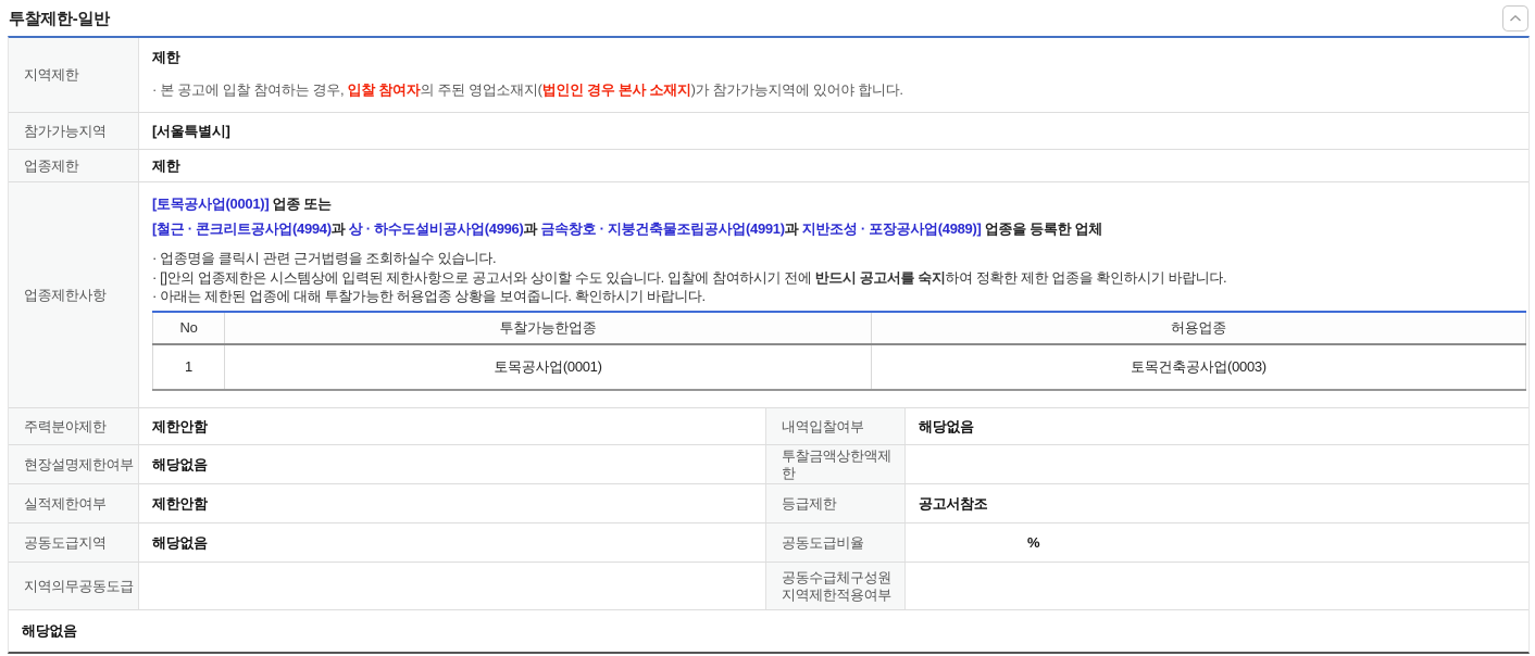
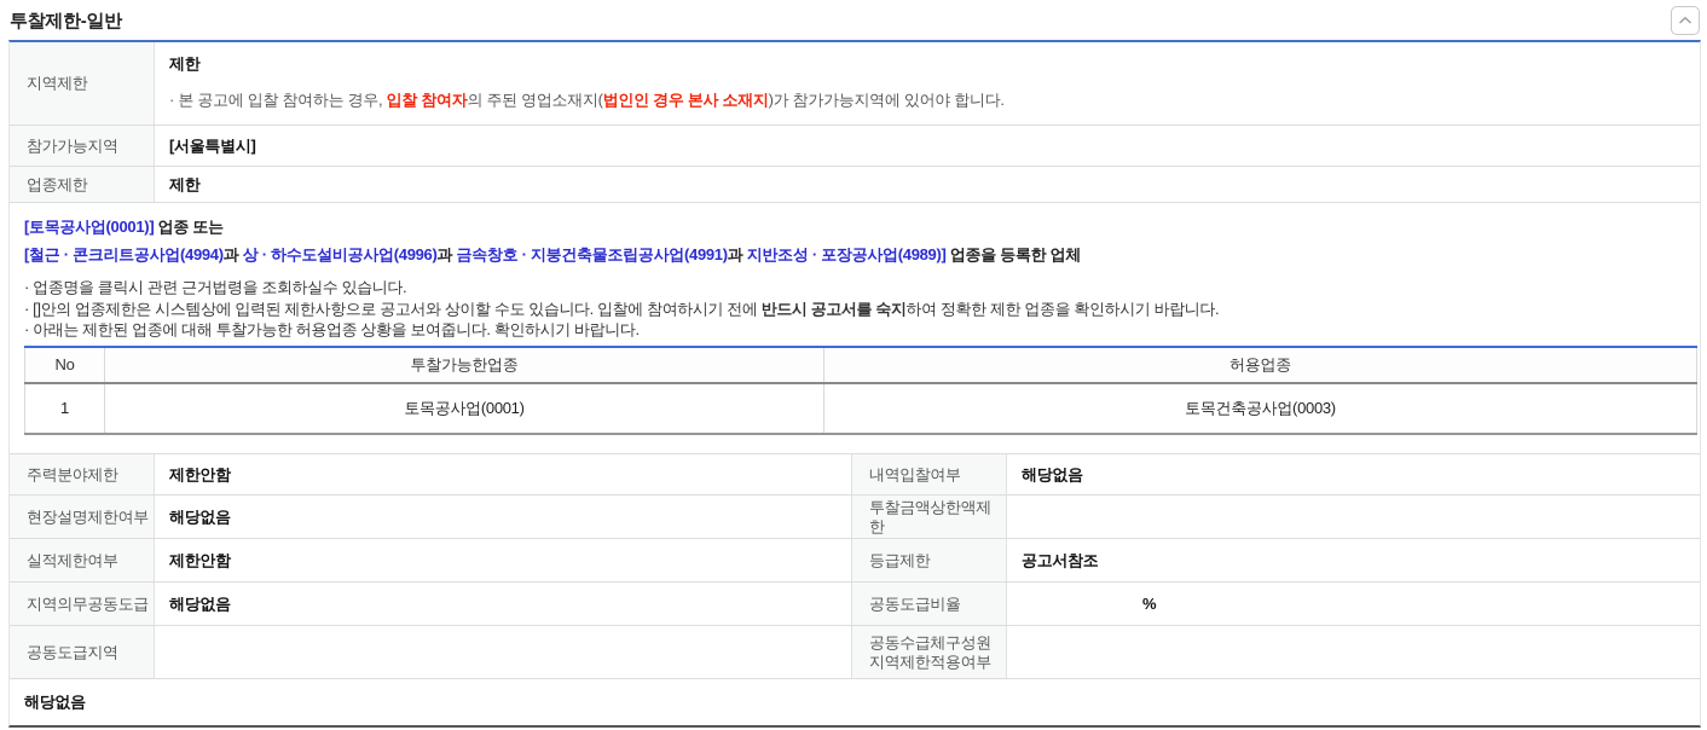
  투찰제한-일반
  지역제한
  제한
  · 본 공고에 입찰 참여하는 경우, 입찰 참여자의 주된 영업소재지(법인인 경우 본사 소재지)가 참가가능지역에 있어야 합니다.
  참가가능지역
  [서울특별시]
  업종제한
  제한
- 업종제한사항
  [토목공사업(0001)] 업종 또는
  [철근 · 콘크리트공사업(4994)과 상 · 하수도설비공사업(4996)과 금속창호 · 지붕건축물조립공사업(4991)과 지반조성 · 포장공사업(4989)] 업종을 등록한 업체
  · 업종명을 클릭시 관련 근거법령을 조회하실수 있습니다.
  · []안의 업종제한은 시스템상에 입력된 제한사항으로 공고서와 상이할 수도 있습니다. 입찰에 참여하시기 전에 반드시 공고서를 숙지하여 정확한 제한 업종을 확인하시기 바랍니다.
  · 아래는 제한된 업종에 대해 투찰가능한 허용업종 상황을 보여줍니다. 확인하시기 바랍니다.
  No	투찰가능한업종	허용업종
  1	토목공사업(0001)	토목건축공사업(0003)
  주력분야제한
  제한안함
  내역입찰여부
  해당없음
  현장설명제한여부
  해당없음
  투찰금액상한액제한
  실적제한여부
  제한안함
  등급제한
  공고서참조
- 공동도급지역
+ 지역의무공동도급
  해당없음
  공동도급비율
  %
- 지역의무공동도급
+ 공동도급지역
  공동수급체구성원
  지역제한적용여부
  해당없음
